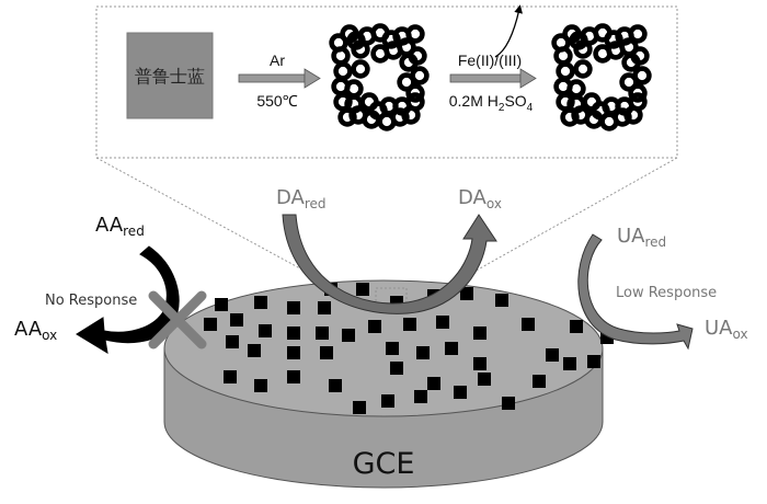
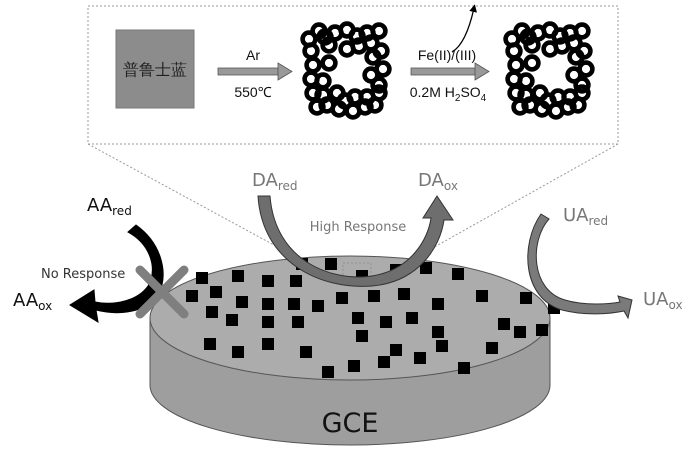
  普鲁士蓝
  Ar
  550℃
  Fe(II)/(III)
  0.2M H2 SO4
  GCE
  DAred
  DAox
+ High Response
  AAred
  AAox
  No Response
  UAred
  UAox
- Low Response
